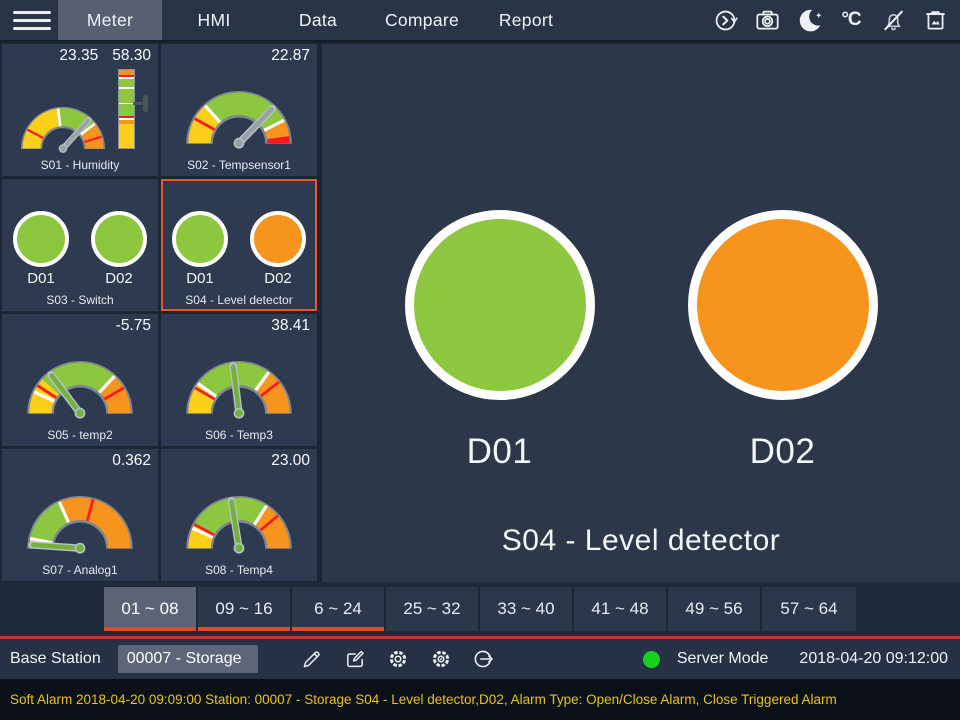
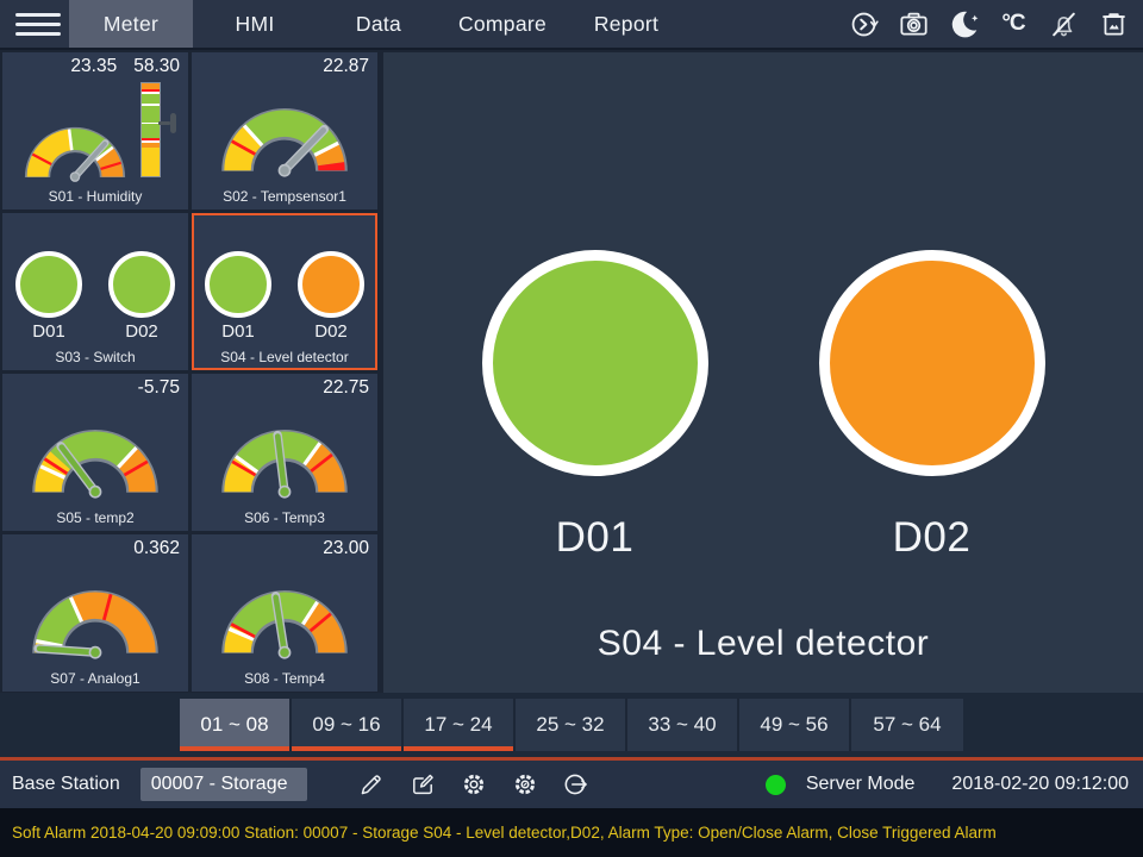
  Meter
  HMI
  Data
  Compare
  Report
  °C
  23.35
  58.30
  S01 - Humidity
  22.87
  S02 - Tempsensor1
  D01
  D02
  S03 - Switch
  D01
  D02
  S04 - Level detector
  -5.75
  S05 - temp2
- 38.41
+ 22.75
  S06 - Temp3
  0.362
  S07 - Analog1
  23.00
  S08 - Temp4
  D01
  D02
  S04 - Level detector
  01 ~ 08
  09 ~ 16
- 6 ~ 24
+ 17 ~ 24
  25 ~ 32
  33 ~ 40
- 41 ~ 48
  49 ~ 56
  57 ~ 64
  Base Station
  00007 - Storage
  Server Mode
- 2018-04-20 09:12:00
+ 2018-02-20 09:12:00
  Soft Alarm 2018-04-20 09:09:00 Station: 00007 - Storage S04 - Level detector,D02, Alarm Type: Open/Close Alarm, Close Triggered Alarm
